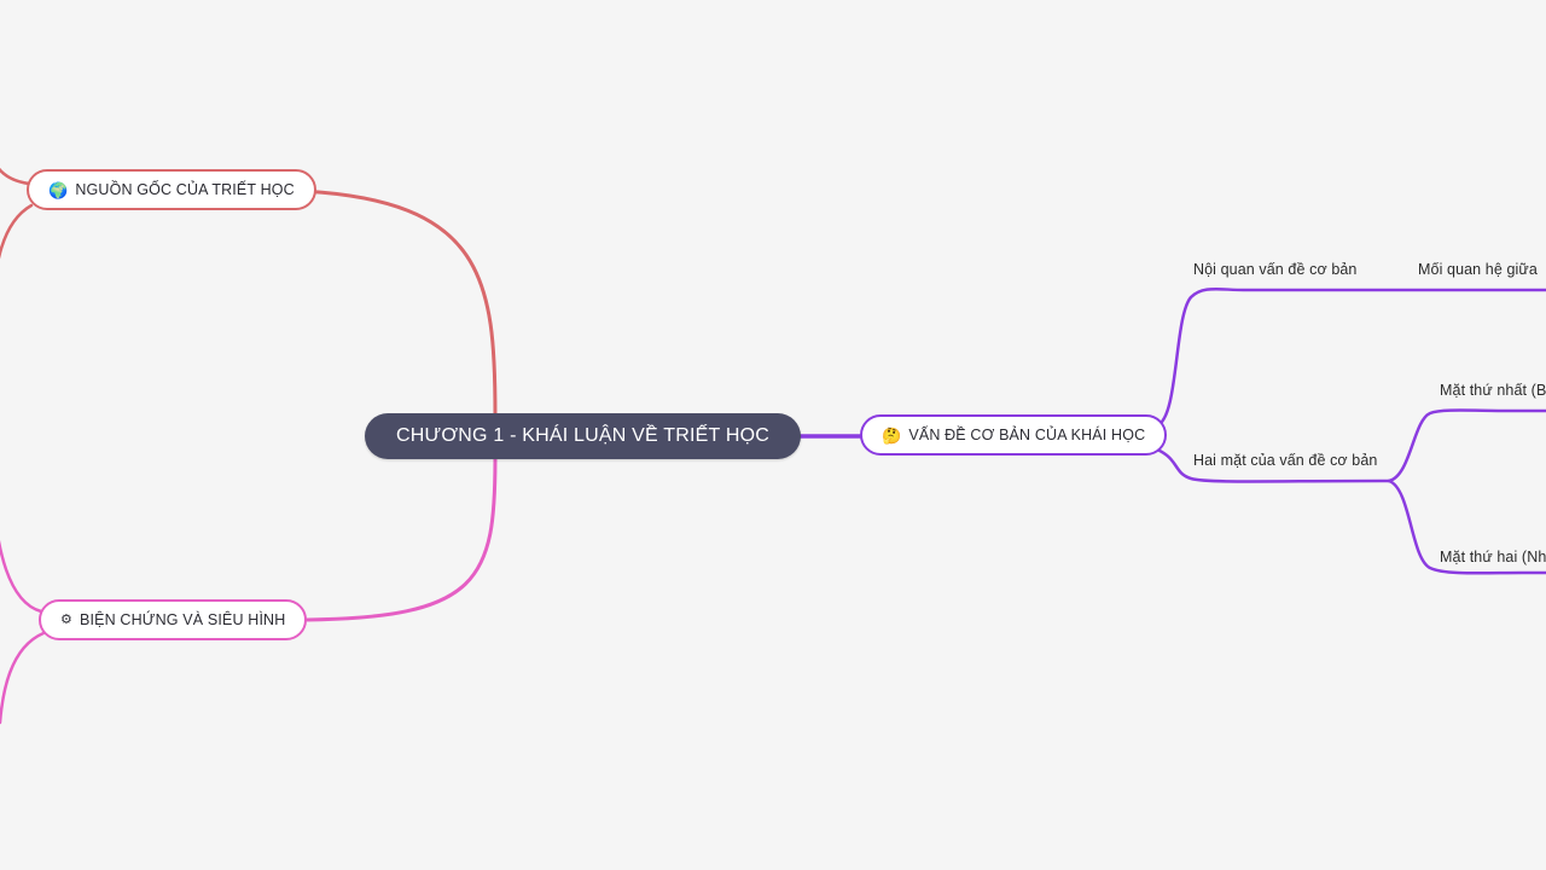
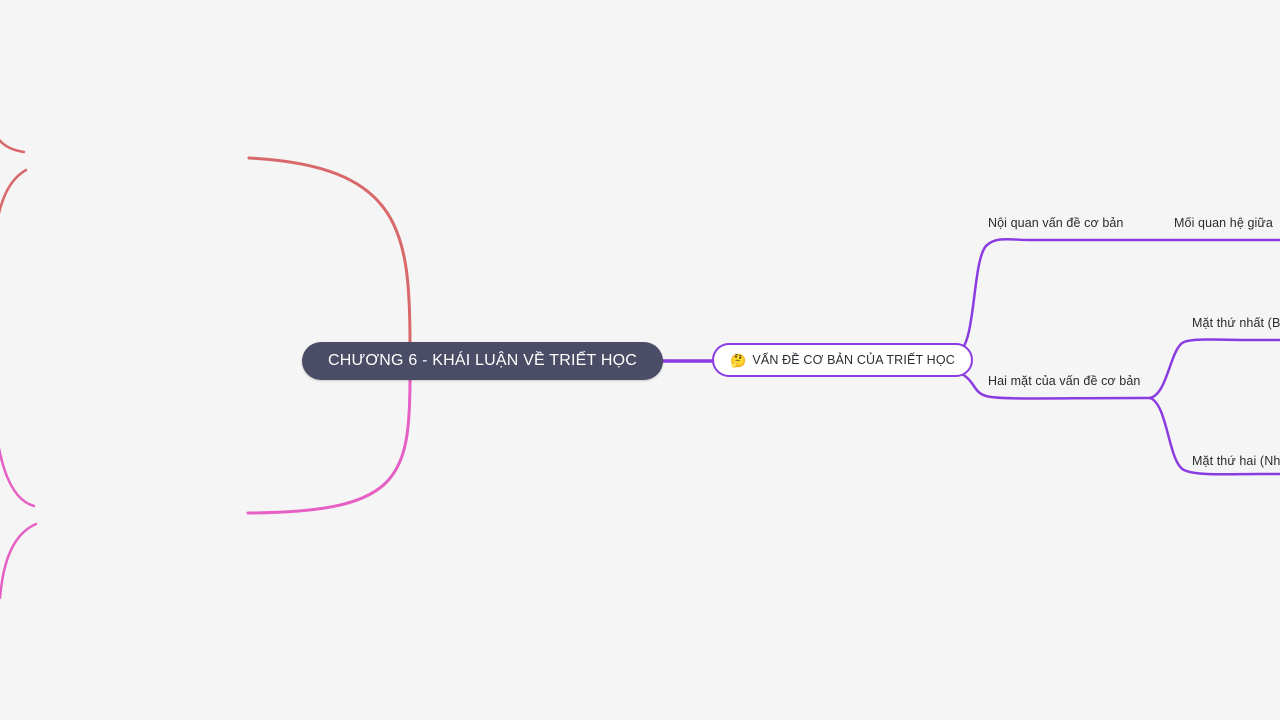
- CHƯƠNG 1 - KHÁI LUẬN VỀ TRIẾT HỌC
+ CHƯƠNG 6 - KHÁI LUẬN VỀ TRIẾT HỌC
- 🌍
- NGUỒN GỐC CỦA TRIẾT HỌC
- ⚙
- BIỆN CHỨNG VÀ SIÊU HÌNH
  🤔
- VẤN ĐỀ CƠ BẢN CỦA KHÁI HỌC
+ VẤN ĐỀ CƠ BẢN CỦA TRIẾT HỌC
  Nội quan vấn đề cơ bản
  Mối quan hệ giữa
  Hai mặt của vấn đề cơ bản
  Mặt thứ nhất (B
  Mặt thứ hai (Nh
